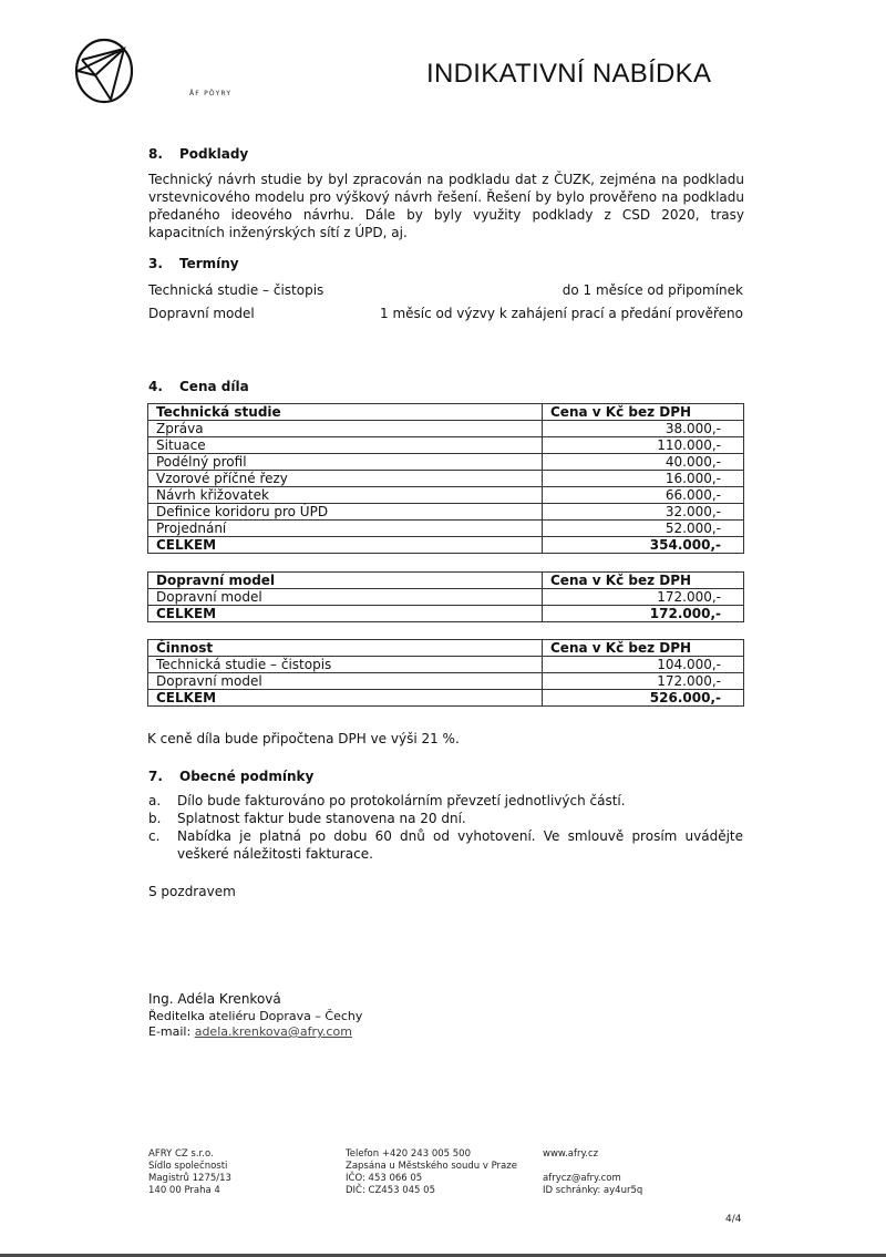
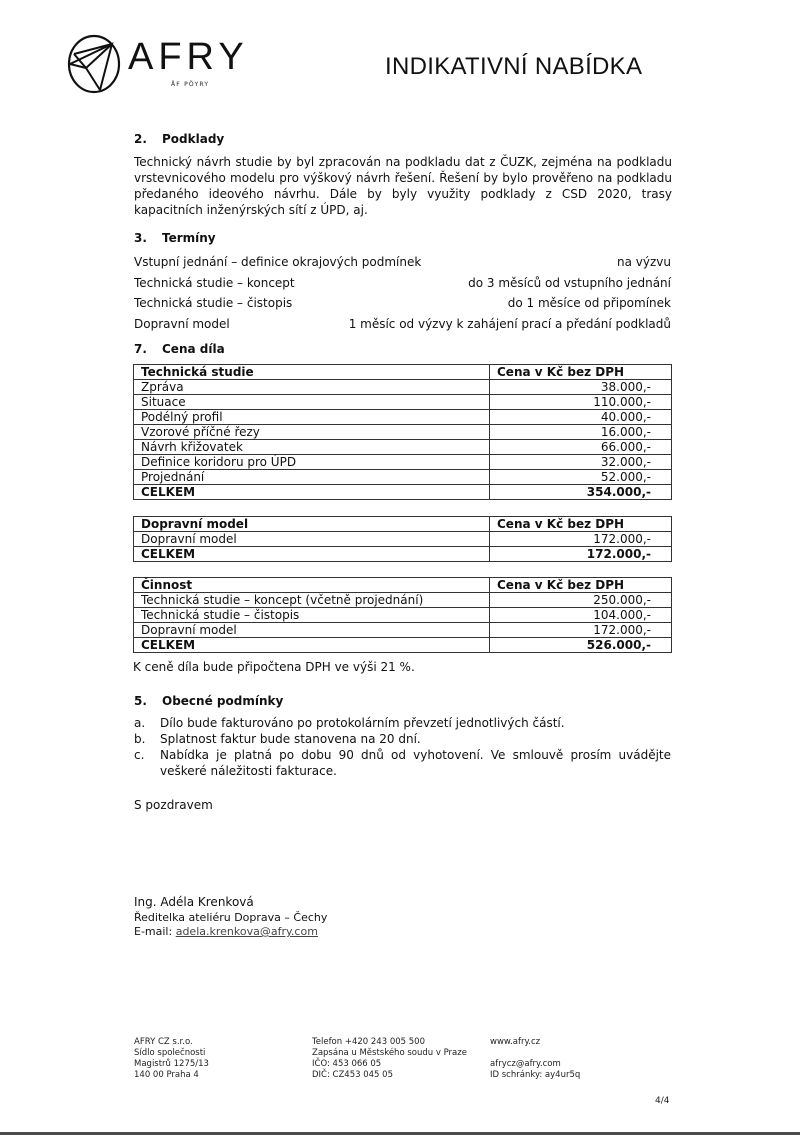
+ AFRY
  INDIKATIVNÍ NABÍDKA
- 8. Podklady
+ 2. Podklady
  Technický návrh studie by byl zpracován na podkladu dat z ČUZK, zejména na podkladu vrstevnicového modelu pro výškový návrh řešení. Řešení by bylo prověřeno na podkladu předaného ideového návrhu. Dále by byly využity podklady z CSD 2020, trasy kapacitních inženýrských sítí z ÚPD, aj.
  3. Termíny
+ Vstupní jednání – definice okrajových podmínek
+ na výzvu
+ Technická studie – koncept
+ do 3 měsíců od vstupního jednání
  Technická studie – čistopis
  do 1 měsíce od připomínek
  Dopravní model
- 1 měsíc od výzvy k zahájení prací a předání prověřeno
+ 1 měsíc od výzvy k zahájení prací a předání podkladů
- 4. Cena díla
+ 7. Cena díla
  Technická studie	Cena v Kč bez DPH
  Zpráva	38.000,-
  Situace	110.000,-
  Podélný profil	40.000,-
  Vzorové příčné řezy	16.000,-
  Návrh křižovatek	66.000,-
  Definice koridoru pro ÚPD	32.000,-
  Projednání	52.000,-
  CELKEM	354.000,-
  Dopravní model	Cena v Kč bez DPH
  Dopravní model	172.000,-
  CELKEM	172.000,-
  Činnost	Cena v Kč bez DPH
+ Technická studie – koncept (včetně projednání)	250.000,-
  Technická studie – čistopis	104.000,-
  Dopravní model	172.000,-
  CELKEM	526.000,-
  K ceně díla bude připočtena DPH ve výši 21 %.
- 7. Obecné podmínky
+ 5. Obecné podmínky
  a.
  Dílo bude fakturováno po protokolárním převzetí jednotlivých částí.
  b.
  Splatnost faktur bude stanovena na 20 dní.
  c.
- Nabídka je platná po dobu 60 dnů od vyhotovení. Ve smlouvě prosím uvádějte veškeré náležitosti fakturace.
+ Nabídka je platná po dobu 90 dnů od vyhotovení. Ve smlouvě prosím uvádějte veškeré náležitosti fakturace.
  S pozdravem
  Ing. Adéla Krenková
  Ředitelka ateliéru Doprava – Čechy
  E-mail: adela.krenkova@afry.com
  AFRY CZ s.r.o.
  Sídlo společnosti
  Magistrů 1275/13
  140 00 Praha 4
  Telefon +420 243 005 500
  Zapsána u Městského soudu v Praze
  IČO: 453 066 05
  DIČ: CZ453 045 05
  www.afry.cz
  afrycz@afry.com
  ID schránky: ay4ur5q
  4/4
